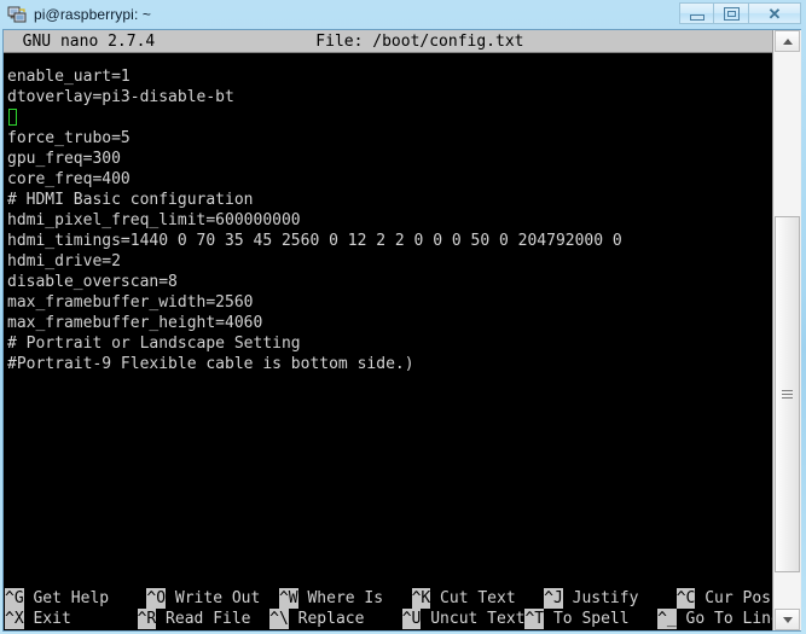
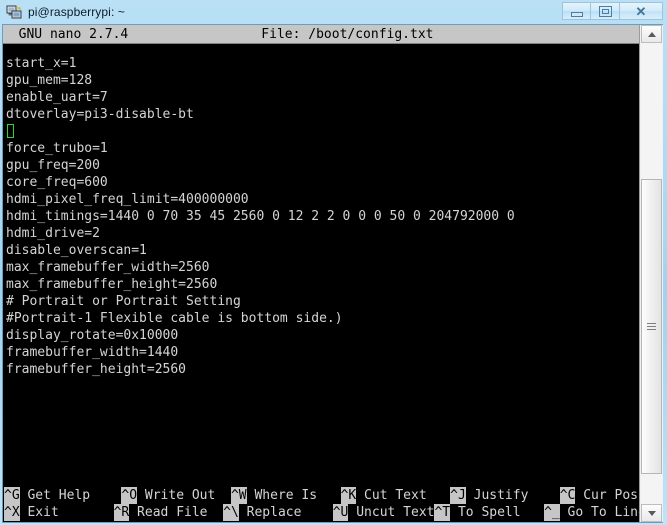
  pi@raspberrypi: ~
  ✕
  GNU nano 2.7.4 File: /boot/config.txt
+ start_x=1
+ gpu_mem=128
- enable_uart=1
+ enable_uart=7
  dtoverlay=pi3-disable-bt
- force_trubo=5
+ force_trubo=1
- gpu_freq=300
+ gpu_freq=200
- core_freq=400
+ core_freq=600
- # HDMI Basic configuration
- hdmi_pixel_freq_limit=600000000
+ hdmi_pixel_freq_limit=400000000
  hdmi_timings=1440 0 70 35 45 2560 0 12 2 2 0 0 0 50 0 204792000 0
  hdmi_drive=2
- disable_overscan=8
+ disable_overscan=1
  max_framebuffer_width=2560
- max_framebuffer_height=4060
+ max_framebuffer_height=2560
- # Portrait or Landscape Setting
+ # Portrait or Portrait Setting
- #Portrait-9 Flexible cable is bottom side.)
+ #Portrait-1 Flexible cable is bottom side.)
+ display_rotate=0x10000
+ framebuffer_width=1440
+ framebuffer_height=2560
  ^G Get Help ^O Write Out ^W Where Is ^K Cut Text ^J Justify ^C Cur Pos
  ^X Exit ^R Read File ^\ Replace ^U Uncut Text^T To Spell ^_ Go To Lin
